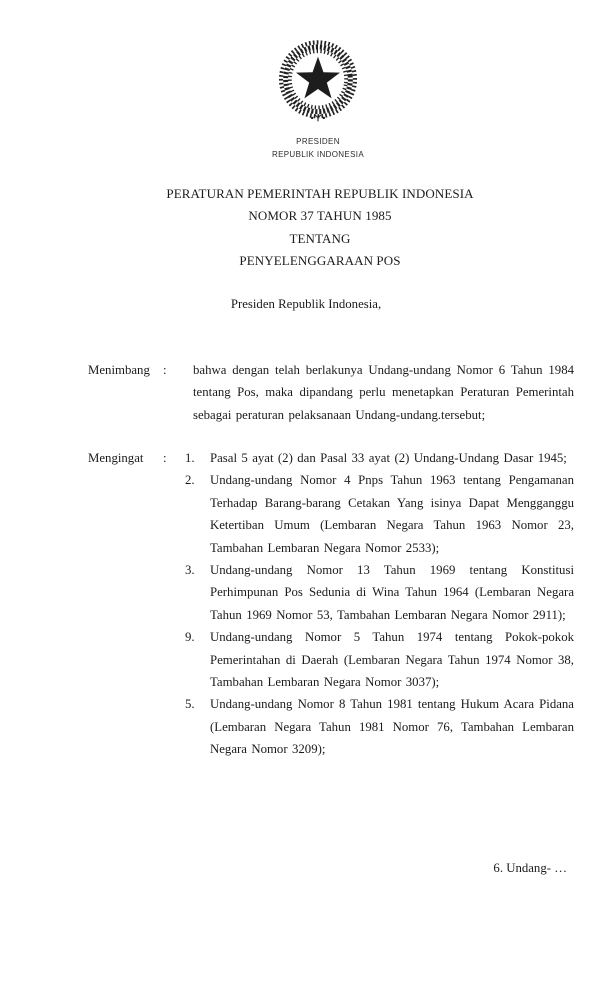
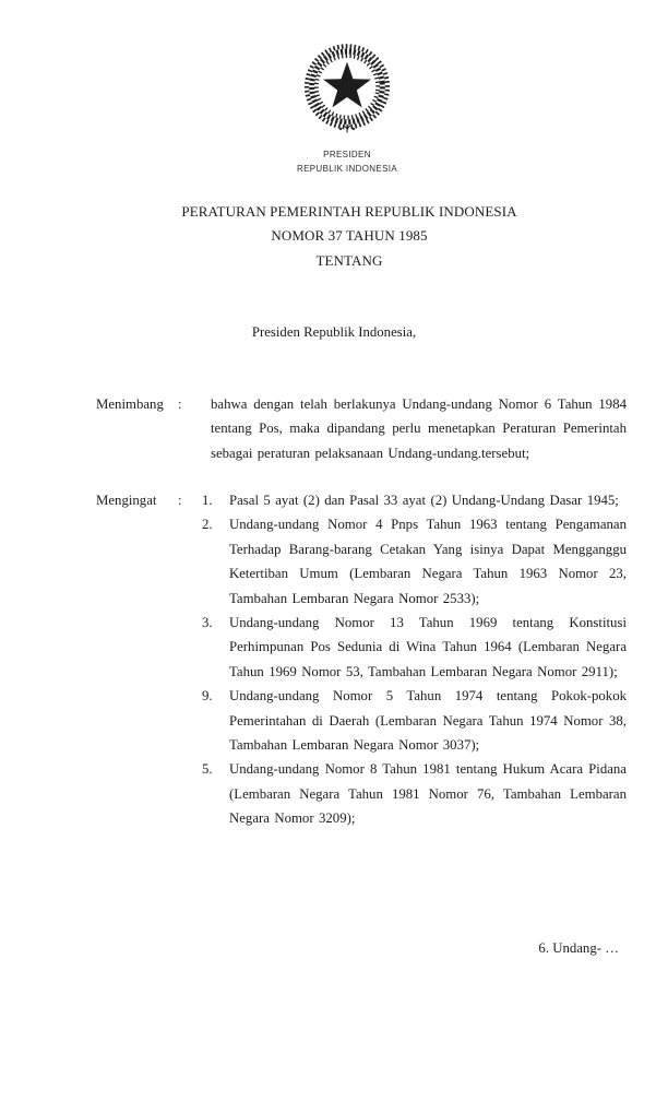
  PRESIDEN
  REPUBLIK INDONESIA
  PERATURAN PEMERINTAH REPUBLIK INDONESIA
  NOMOR 37 TAHUN 1985
  TENTANG
- PENYELENGGARAAN POS
  Presiden Republik Indonesia,
  Menimbang
  :
  bahwa dengan telah berlakunya Undang-undang Nomor 6 Tahun 1984 tentang Pos, maka dipandang perlu menetapkan Peraturan Pemerintah sebagai peraturan pelaksanaan Undang-undang.tersebut;
  Mengingat
  :
  1.
  Pasal 5 ayat (2) dan Pasal 33 ayat (2) Undang-Undang Dasar 1945;
  2.
  Undang-undang Nomor 4 Pnps Tahun 1963 tentang Pengamanan Terhadap Barang-barang Cetakan Yang isinya Dapat Mengganggu Ketertiban Umum (Lembaran Negara Tahun 1963 Nomor 23, Tambahan Lembaran Negara Nomor 2533);
  3.
  Undang-undang Nomor 13 Tahun 1969 tentang Konstitusi Perhimpunan Pos Sedunia di Wina Tahun 1964 (Lembaran Negara Tahun 1969 Nomor 53, Tambahan Lembaran Negara Nomor 2911);
  9.
  Undang-undang Nomor 5 Tahun 1974 tentang Pokok-pokok Pemerintahan di Daerah (Lembaran Negara Tahun 1974 Nomor 38, Tambahan Lembaran Negara Nomor 3037);
  5.
  Undang-undang Nomor 8 Tahun 1981 tentang Hukum Acara Pidana (Lembaran Negara Tahun 1981 Nomor 76, Tambahan Lembaran Negara Nomor 3209);
  6. Undang- …
